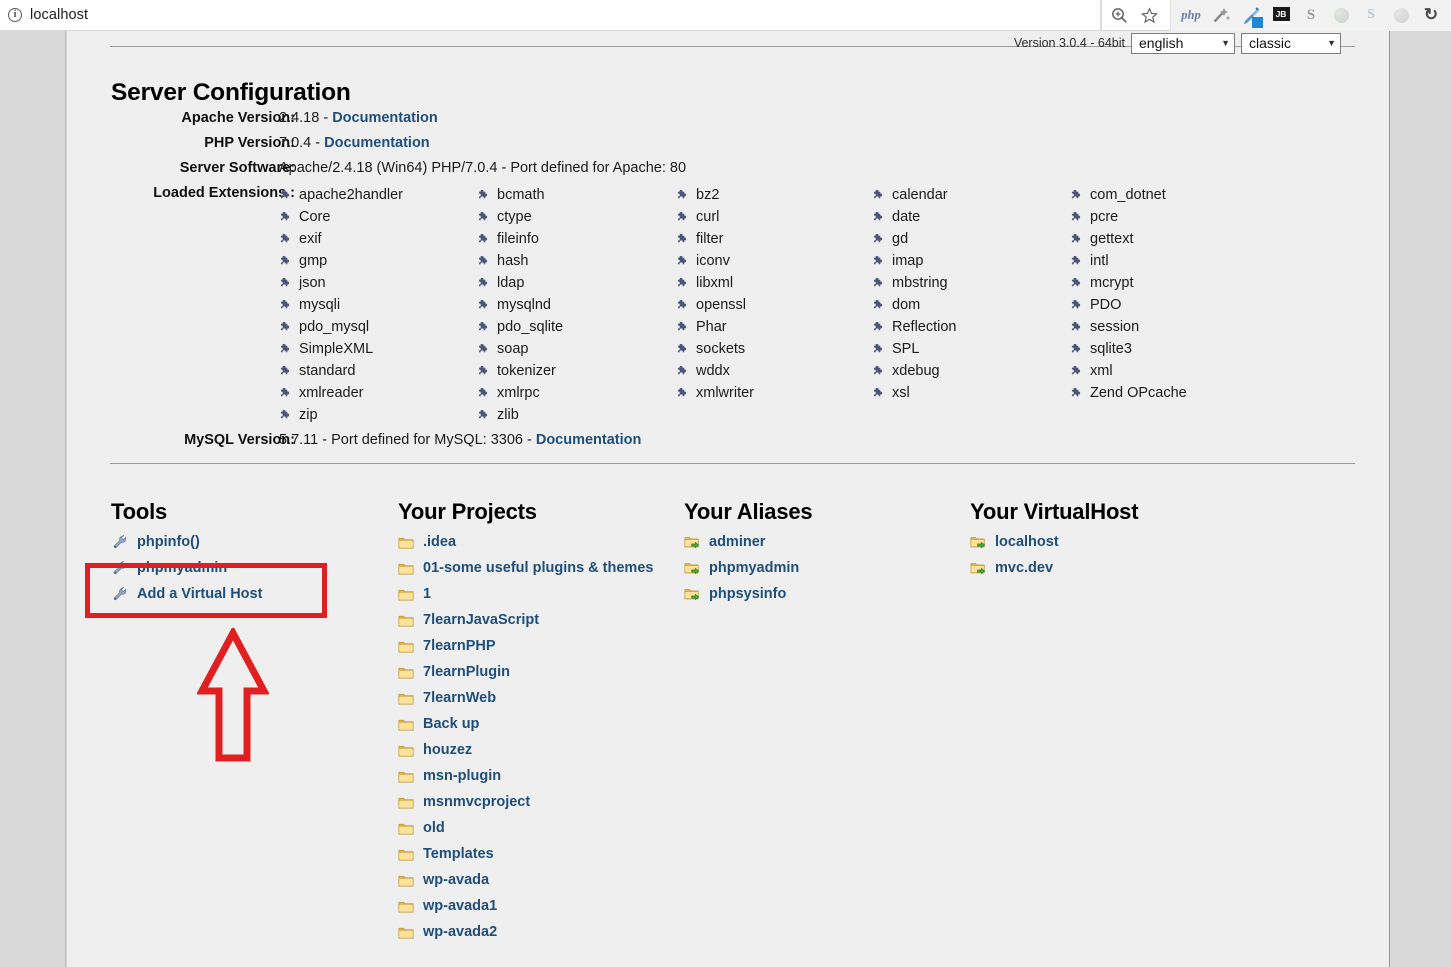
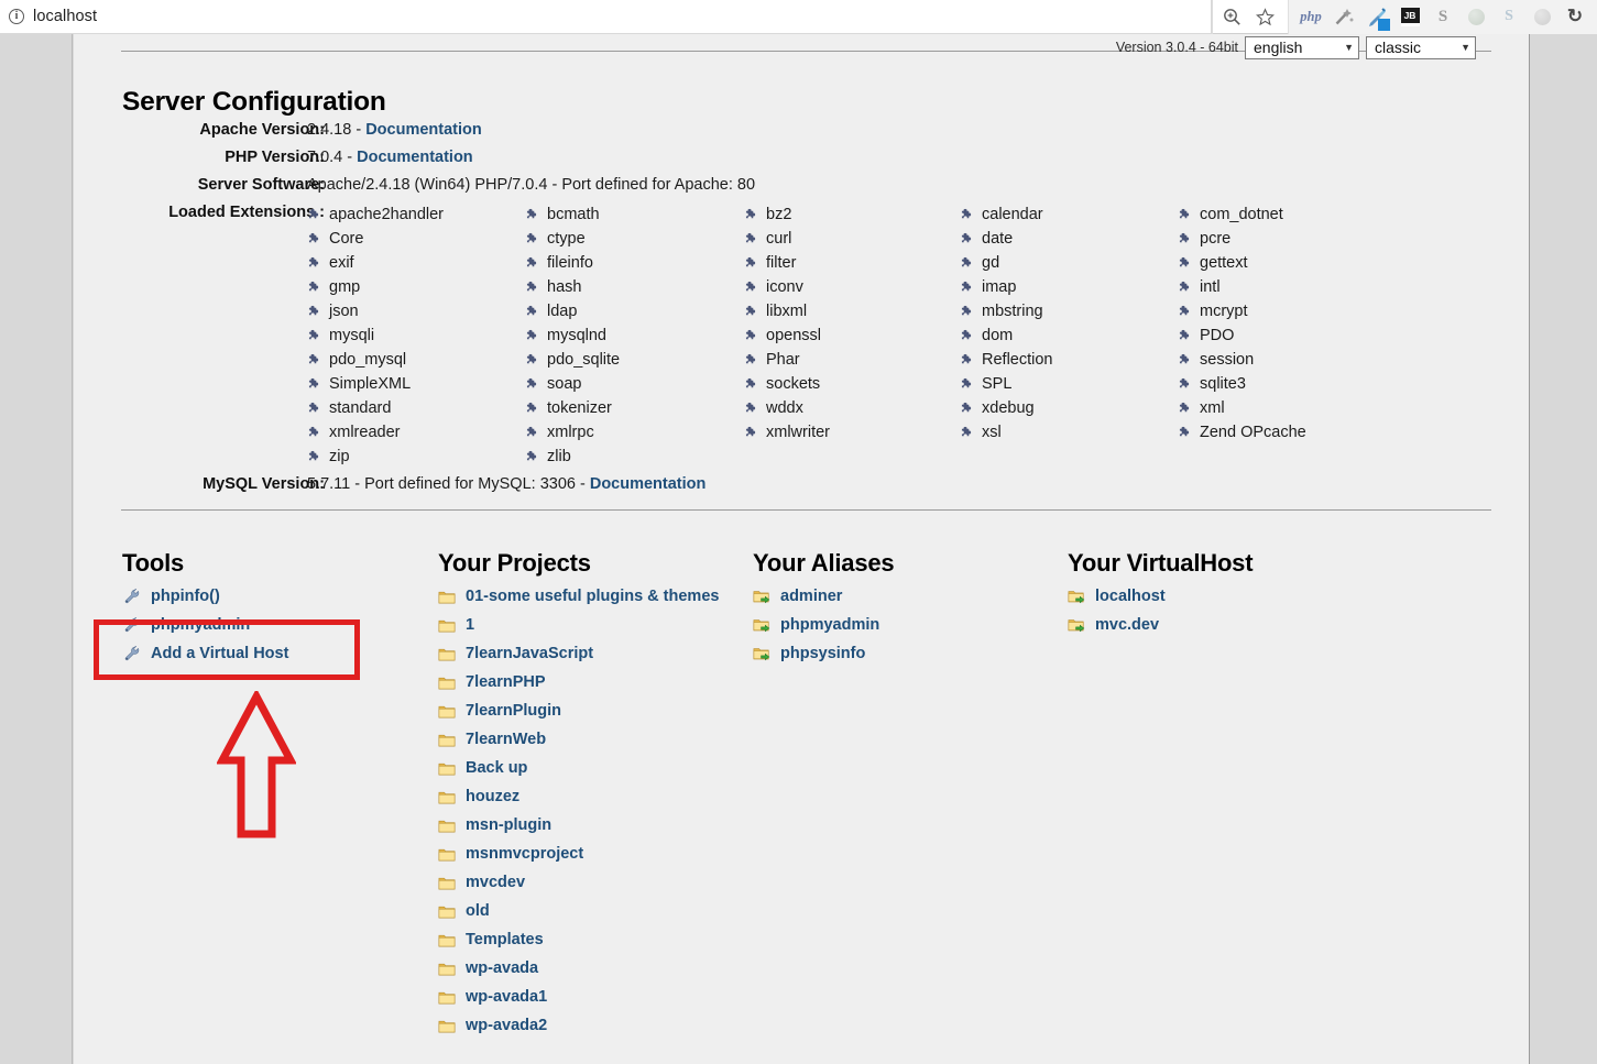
  i
  localhost
  php
  JB
  S
  S
  ↻
  Version 3.0.4 - 64bit
  english
  ▼
  classic
  ▼
  Server Configuration
  Apache Version:
  2.4.18 - Documentation
  PHP Version:
  7.0.4 - Documentation
  Server Software:
  Apache/2.4.18 (Win64) PHP/7.0.4 - Port defined for Apache: 80
  Loaded Extension :
  apache2handler
  Core
  exif
  gmp
  json
  mysqli
  pdo_mysql
  SimpleXML
  standard
  xmlreader
  zip
  bcmath
  ctype
  fileinfo
  hash
  ldap
  mysqlnd
  pdo_sqlite
  soap
  tokenizer
  xmlrpc
  zlib
  bz2
  curl
  filter
  iconv
  libxml
  openssl
  Phar
  sockets
  wddx
  xmlwriter
  calendar
  date
  gd
  imap
  mbstring
  dom
  Reflection
  SPL
  xdebug
  xsl
  com_dotnet
  pcre
  gettext
  intl
  mcrypt
  PDO
  session
  sqlite3
  xml
  Zend OPcache
  MySQL Version:
  5.7.11 - Port defined for MySQL: 3306 - Documentation
  Tools
  phpinfo()
  phpmyadmin
  Add a Virtual Host
  Your Projects
- .idea
  01-some useful plugins & themes
  1
  7learnJavaScript
  7learnPHP
  7learnPlugin
  7learnWeb
  Back up
  houzez
  msn-plugin
  msnmvcproject
+ mvcdev
  old
  Templates
  wp-avada
  wp-avada1
  wp-avada2
  Your Aliases
  adminer
  phpmyadmin
  phpsysinfo
  Your VirtualHost
  localhost
  mvc.dev
